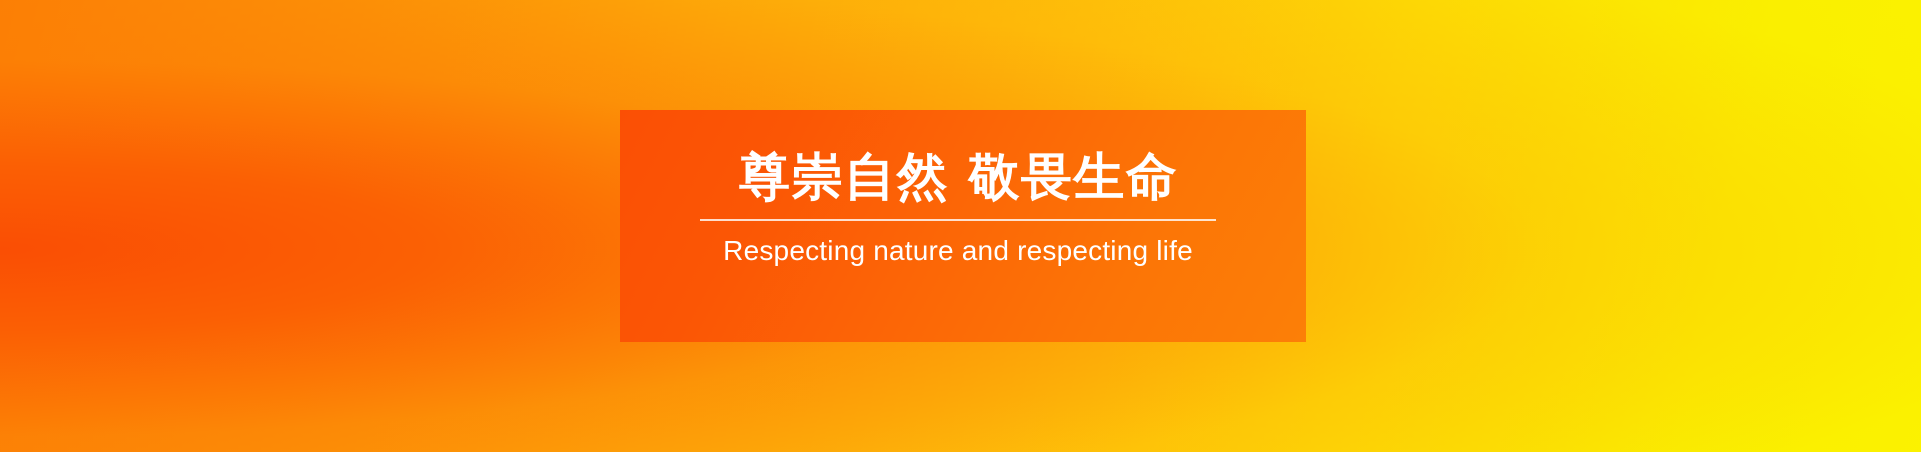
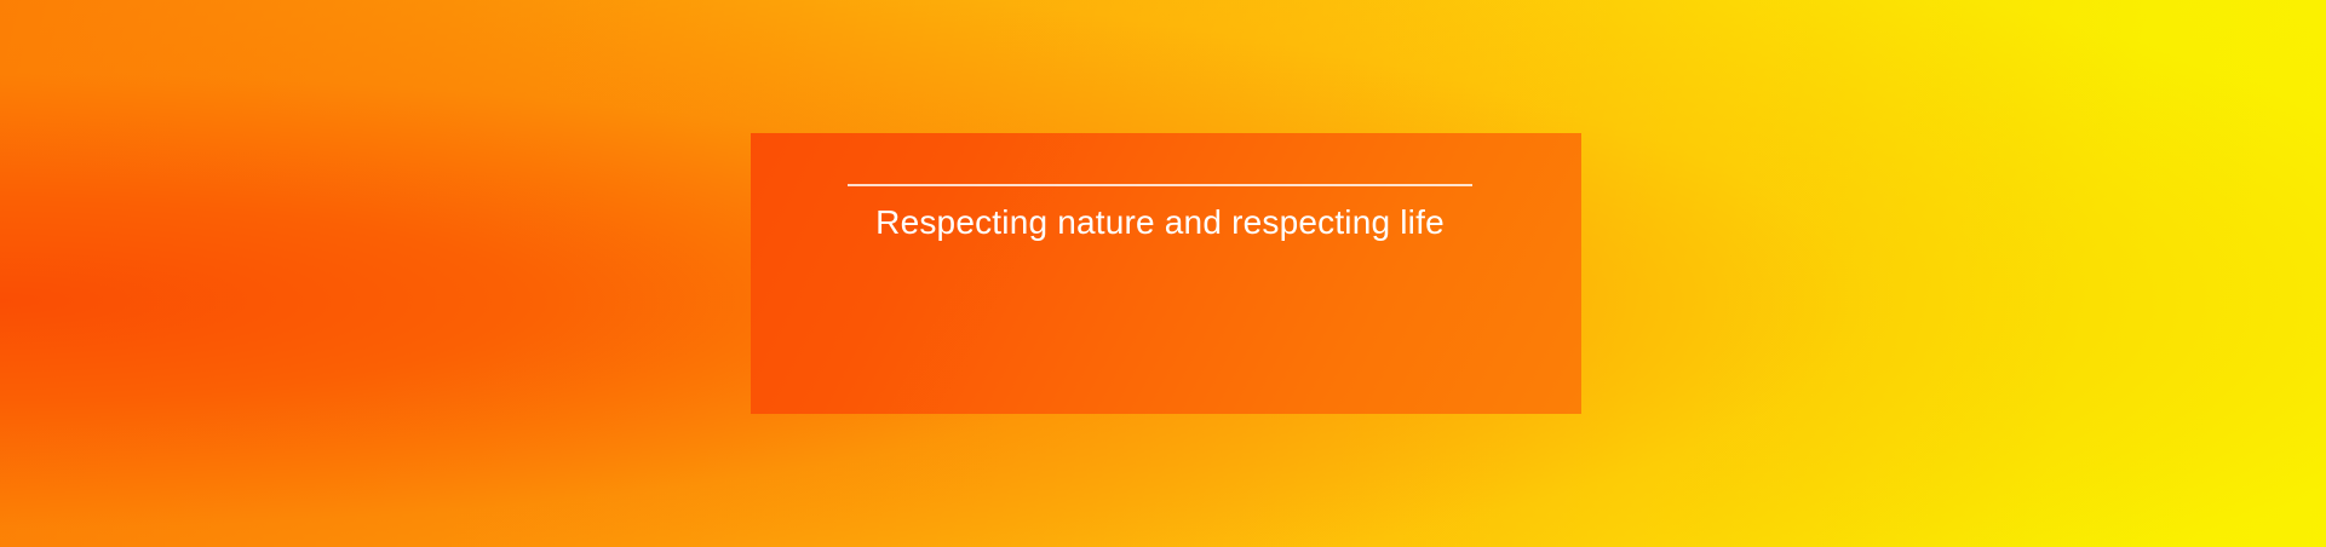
- 尊崇自然 敬畏生命
  Respecting nature and respecting life
